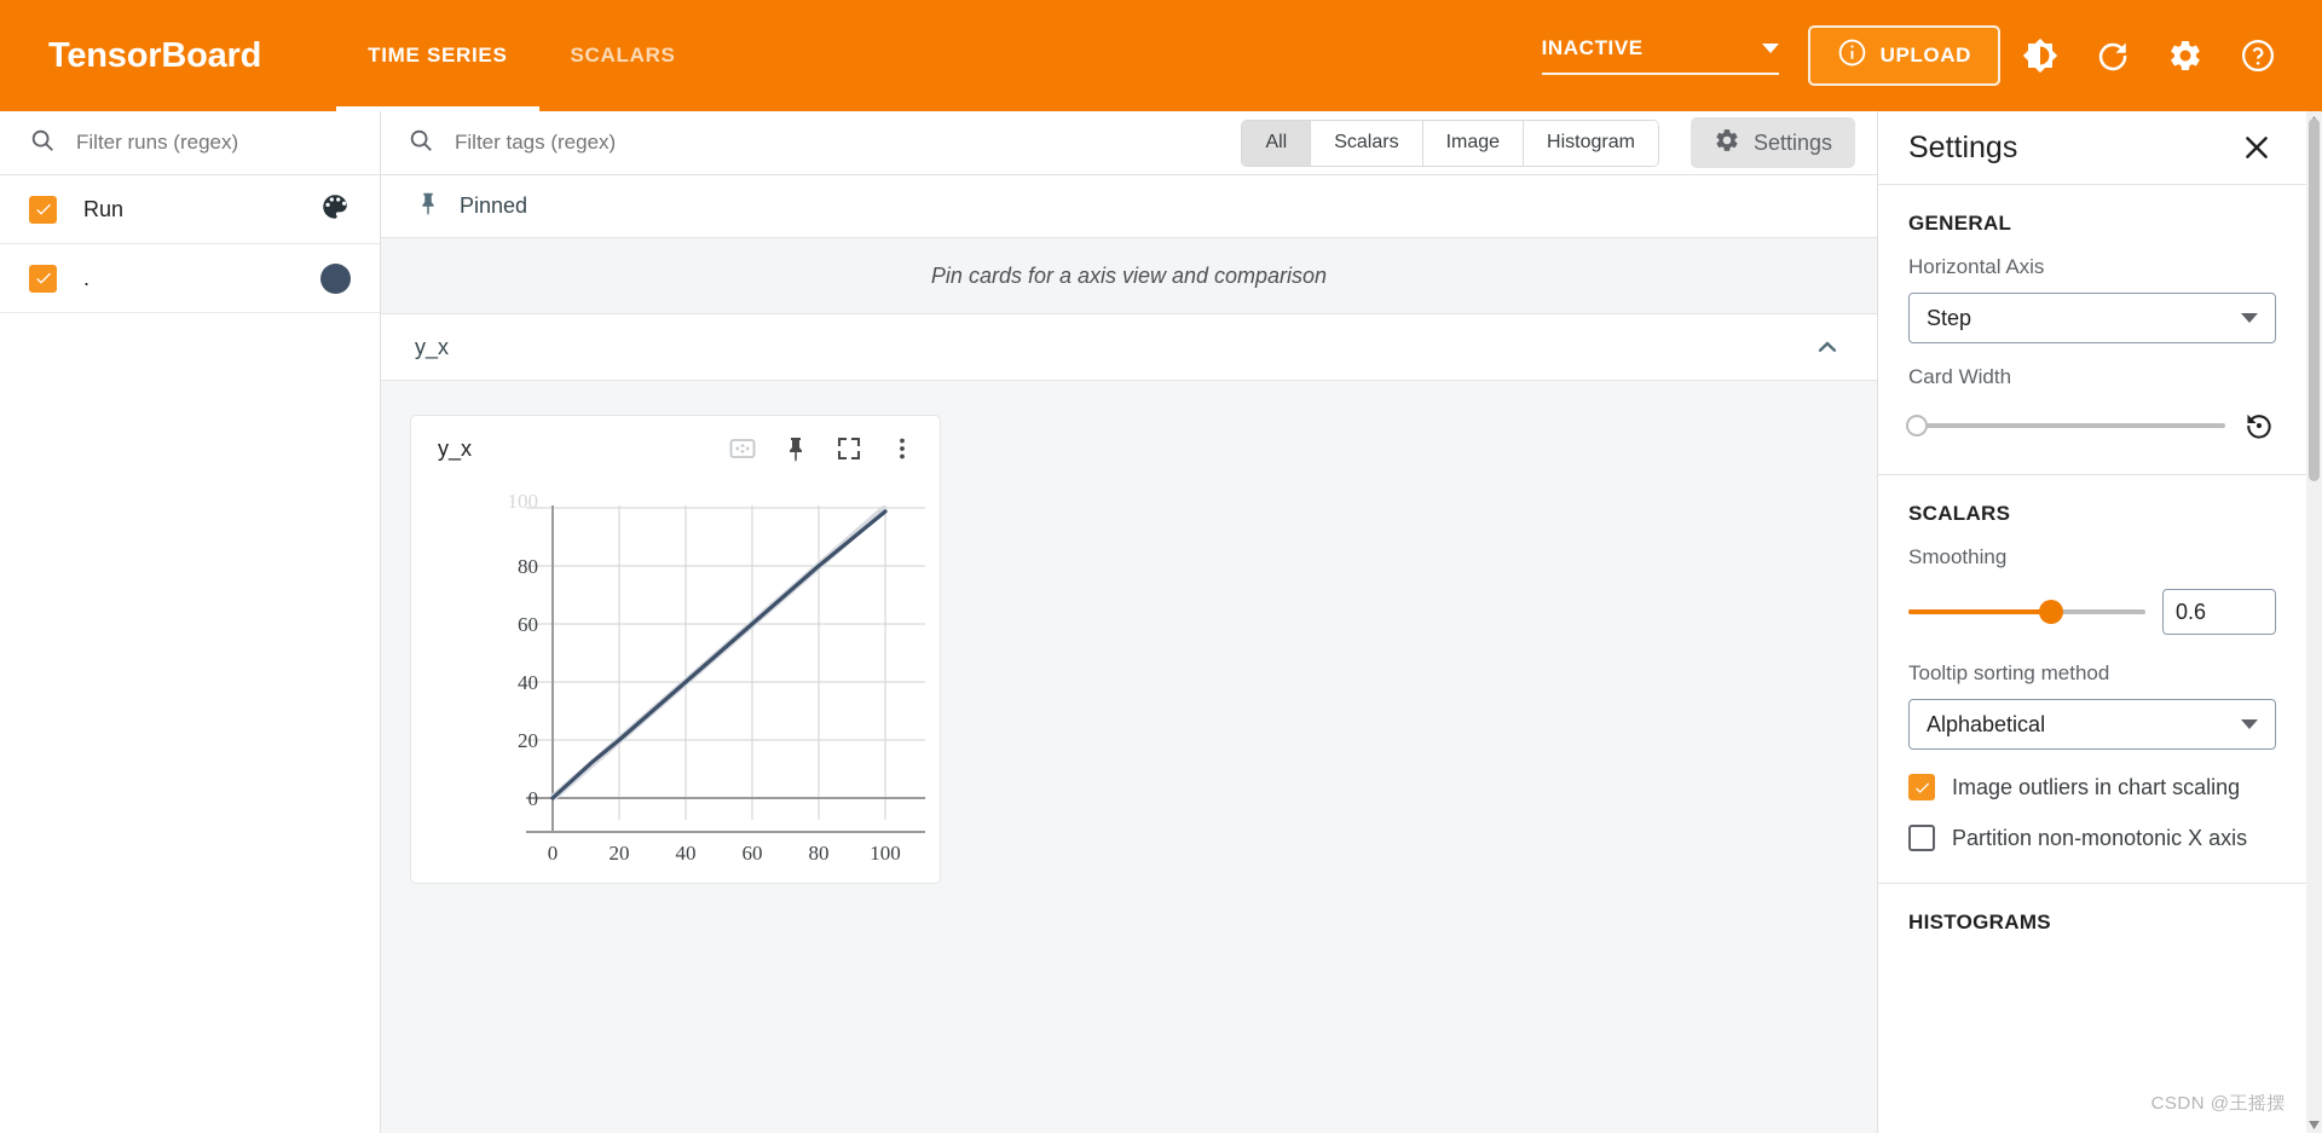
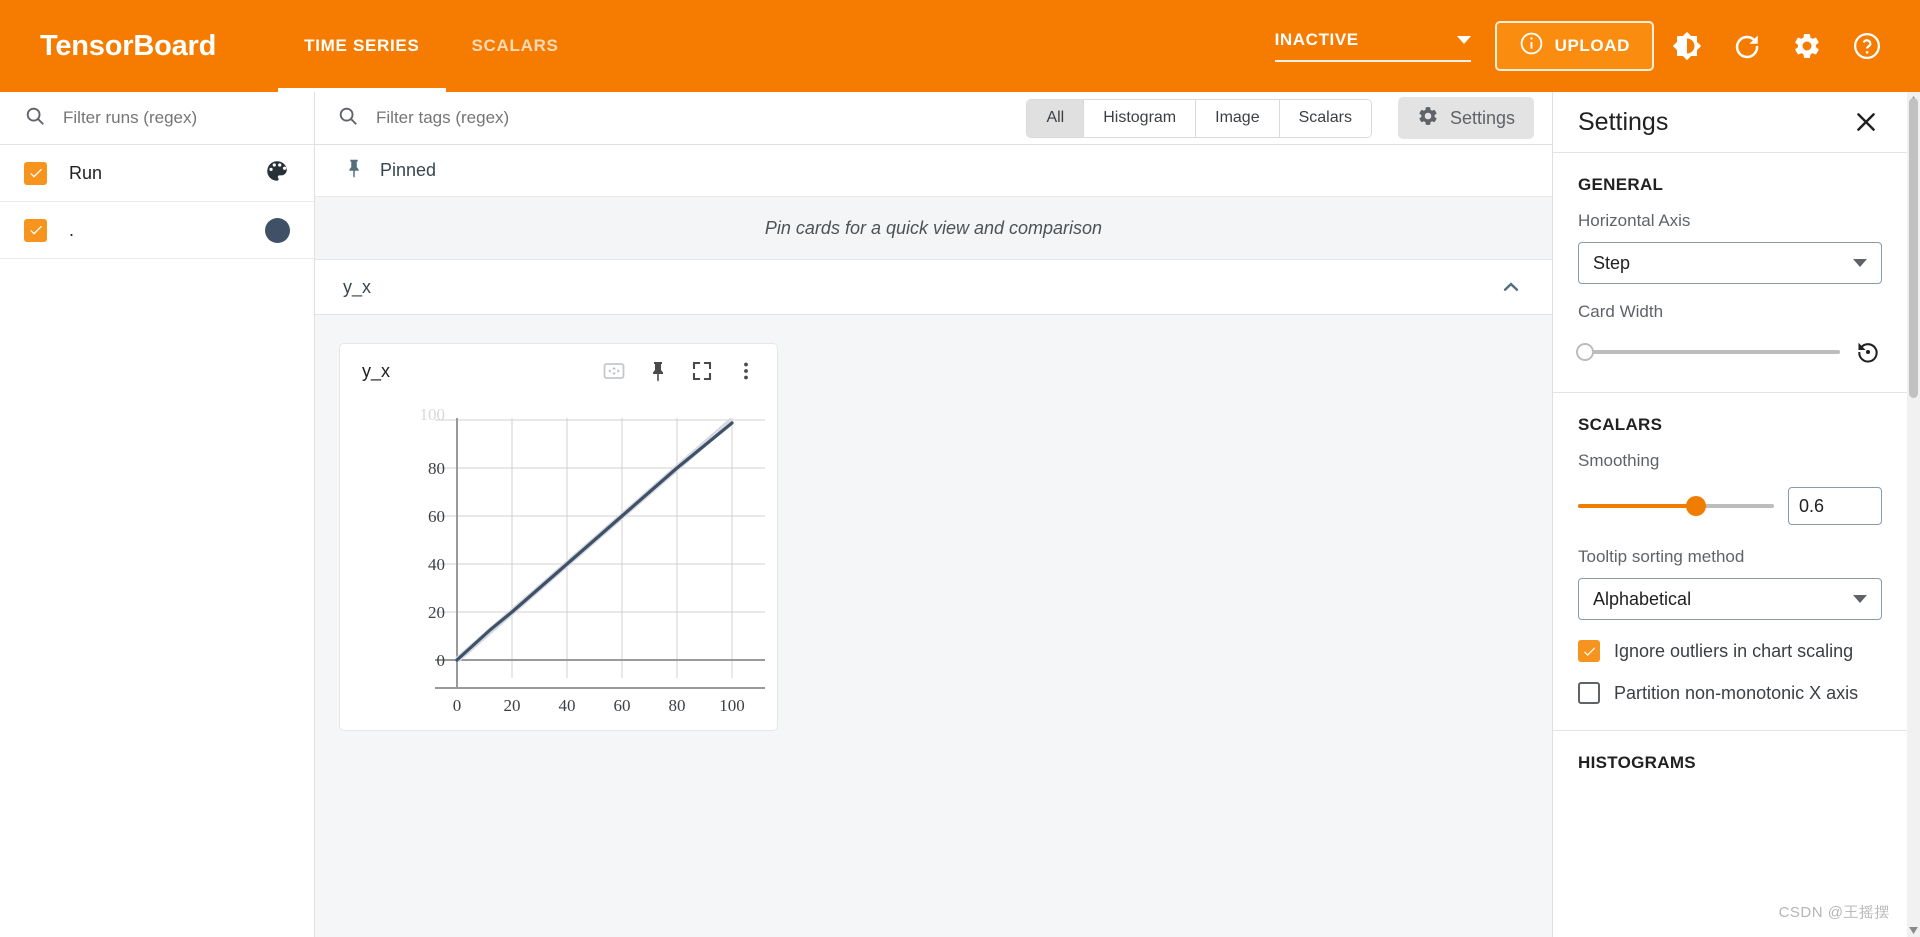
  TensorBoard
  TIME SERIES
  SCALARS
  INACTIVE
  UPLOAD
  Filter runs (regex)
  Run
  .
  Filter tags (regex)
  All
- Scalars
+ Histogram
  Image
- Histogram
+ Scalars
  Settings
  Pinned
- Pin cards for a axis view and comparison
+ Pin cards for a quick view and comparison
  y_x
  y_x
  100
  80
  60
  40
  20
  0
  0
  20
  40
  60
  80
  100
  Settings
  GENERAL
  Horizontal Axis
  Step
  Card Width
  SCALARS
  Smoothing
  0.6
  Tooltip sorting method
  Alphabetical
- Image outliers in chart scaling
+ Ignore outliers in chart scaling
  Partition non-monotonic X axis
  HISTOGRAMS
  CSDN @王摇摆
